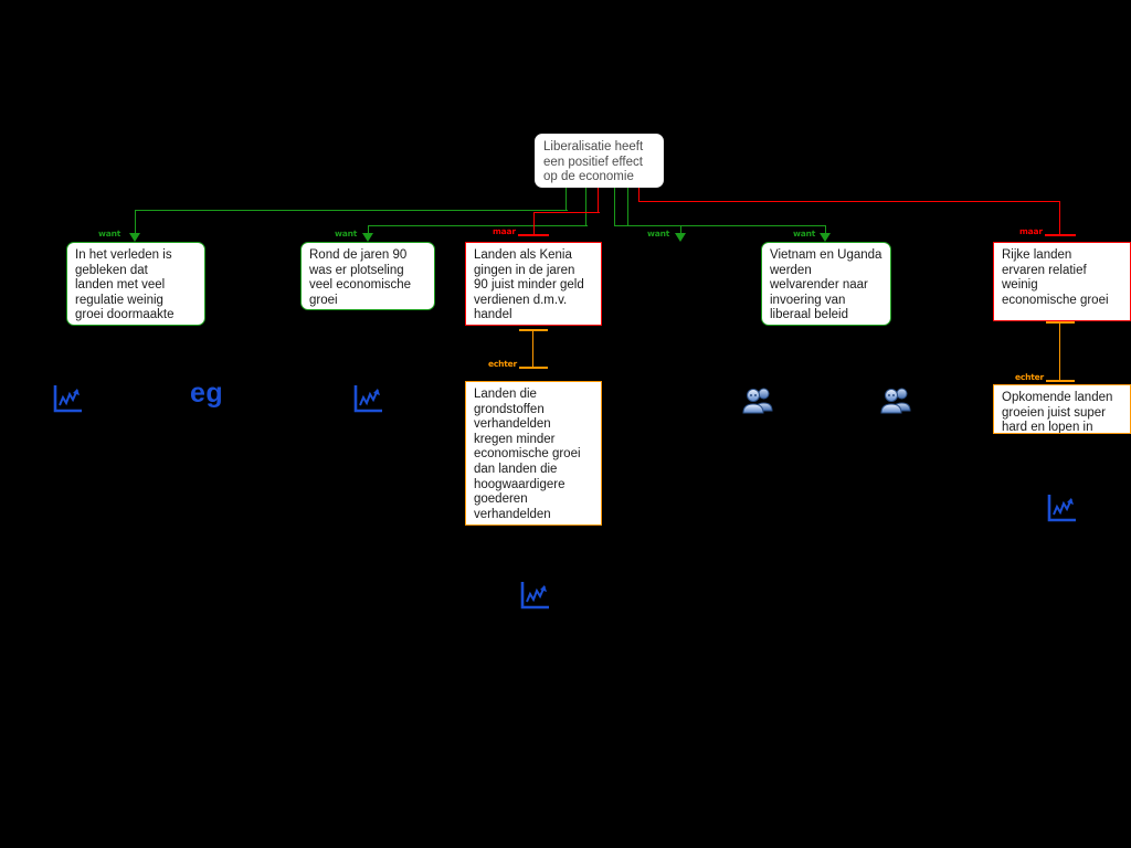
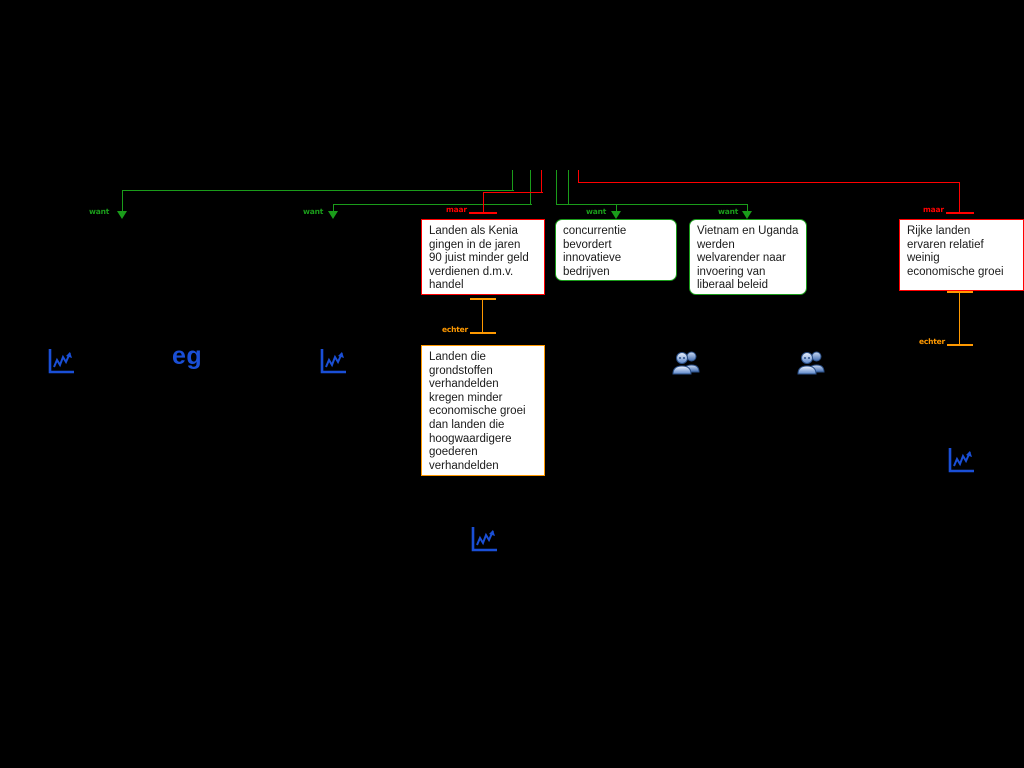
  want
  want
  maar
  want
  want
  maar
  echter
  echter
- Liberalisatie heeft
- een positief effect
- op de economie
- In het verleden is
- gebleken dat
- landen met veel
- regulatie weinig
- groei doormaakte
- Rond de jaren 90
- was er plotseling
- veel economische
- groei
  Landen als Kenia
  gingen in de jaren
  90 juist minder geld
  verdienen d.m.v.
  handel
+ concurrentie
+ bevordert
+ innovatieve
+ bedrijven
  Vietnam en Uganda
  werden
  welvarender naar
  invoering van
  liberaal beleid
  Rijke landen
  ervaren relatief
  weinig
  economische groei
  Landen die
  grondstoffen
  verhandelden
  kregen minder
  economische groei
  dan landen die
  hoogwaardigere
  goederen
  verhandelden
- Opkomende landen
- groeien juist super
- hard en lopen in
  eg
